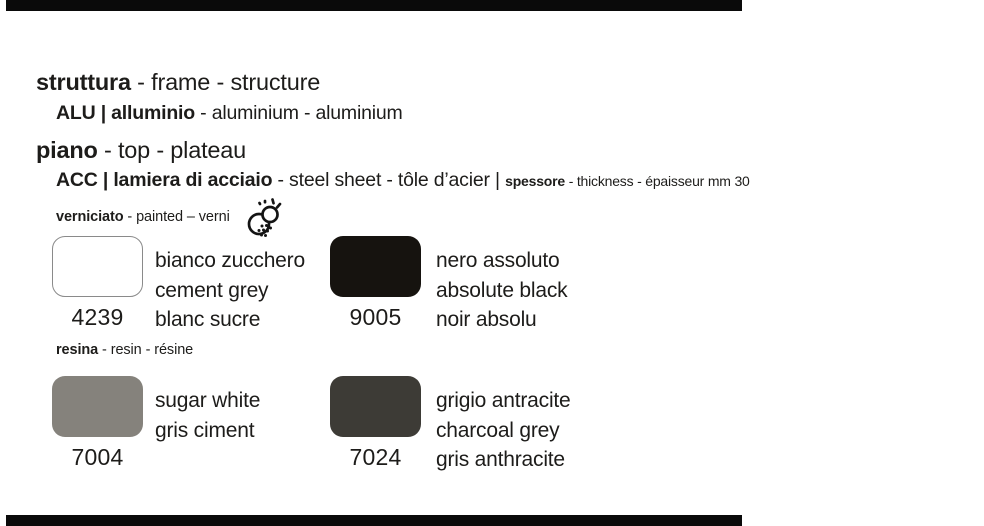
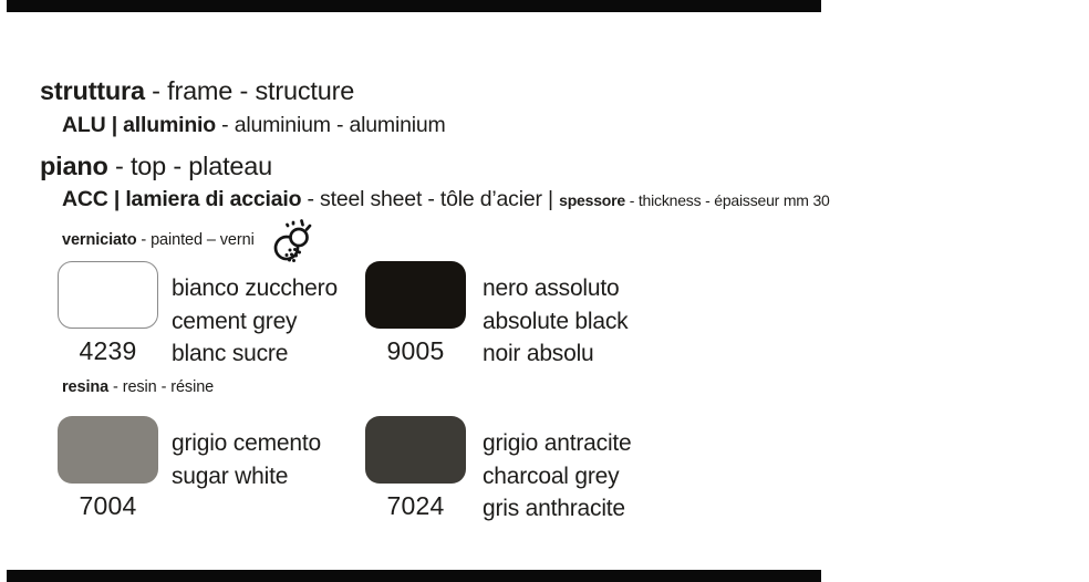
  struttura - frame - structure
  ALU | alluminio - aluminium - aluminium
  piano - top - plateau
  ACC | lamiera di acciaio - steel sheet - tôle d’acier | spessore - thickness - épaisseur mm 30
  verniciato - painted – verni
  4239
  bianco zucchero
  cement grey
  blanc sucre
  9005
  nero assoluto
  absolute black
  noir absolu
  resina - resin - résine
  7004
+ grigio cemento
  sugar white
- gris ciment
  7024
  grigio antracite
  charcoal grey
  gris anthracite
